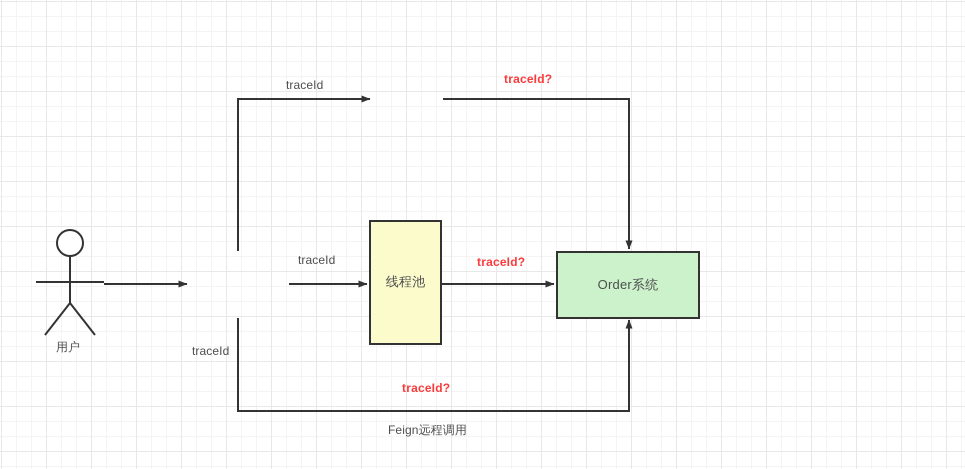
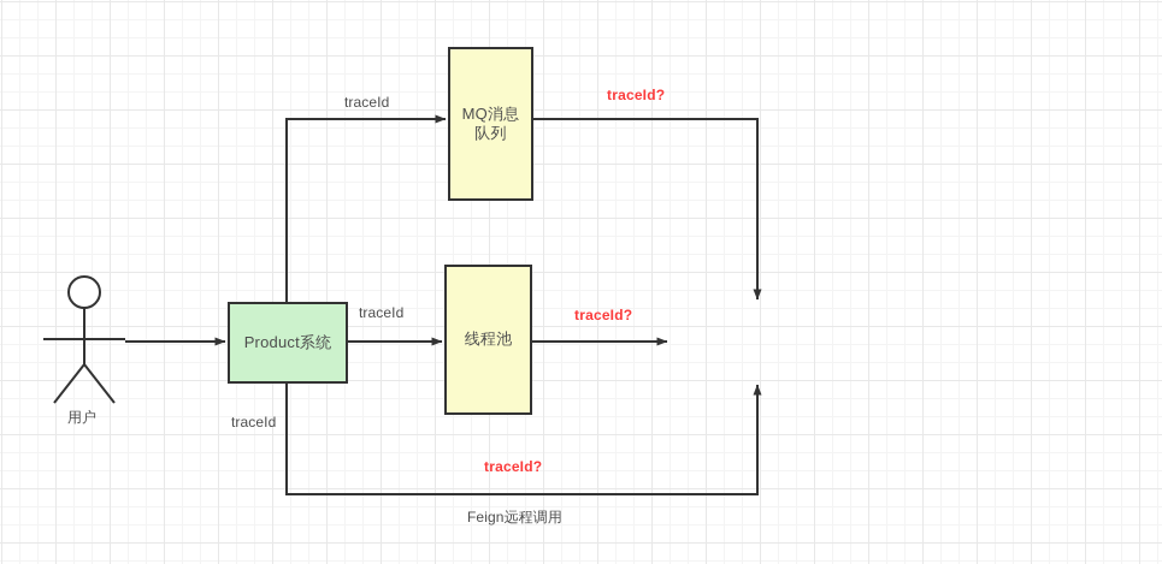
+ MQ消息
+ 队列
+ Product系统
  线程池
- Order系统
  用户
  traceId
  traceId?
  traceId
  traceId?
  traceId
  traceId?
  Feign远程调用
